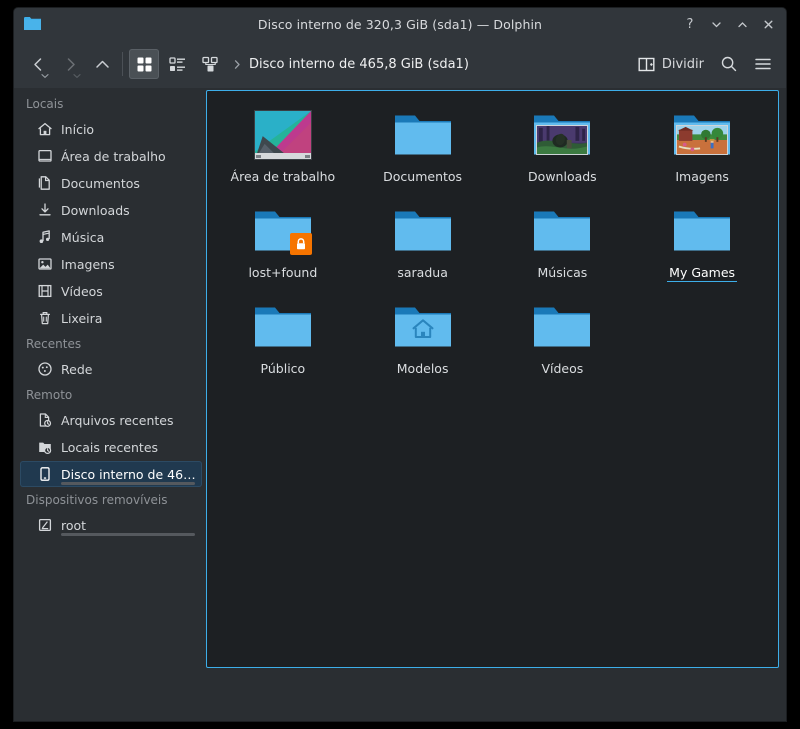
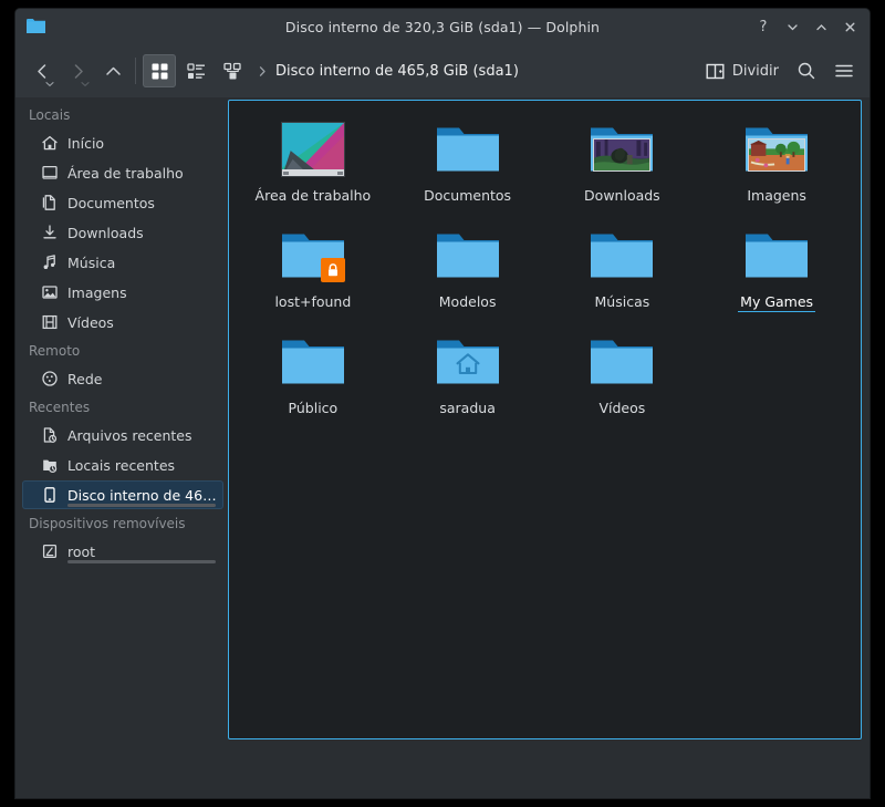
  Disco interno de 320,3 GiB (sda1) — Dolphin
  ?
  Disco interno de 465,8 GiB (sda1)
  Dividir
  Locais
  Início
  Área de trabalho
  Documentos
  Downloads
  Música
  Imagens
  Vídeos
- Lixeira
- Recentes
+ Remoto
  Rede
- Remoto
+ Recentes
  Arquivos recentes
  Locais recentes
  Disco interno de 465,8
  Dispositivos removíveis
  root
  Área de trabalho
  Documentos
  Downloads
  Imagens
  lost+found
- saradua
+ Modelos
  Músicas
  My Games
  Público
- Modelos
+ saradua
  Vídeos
